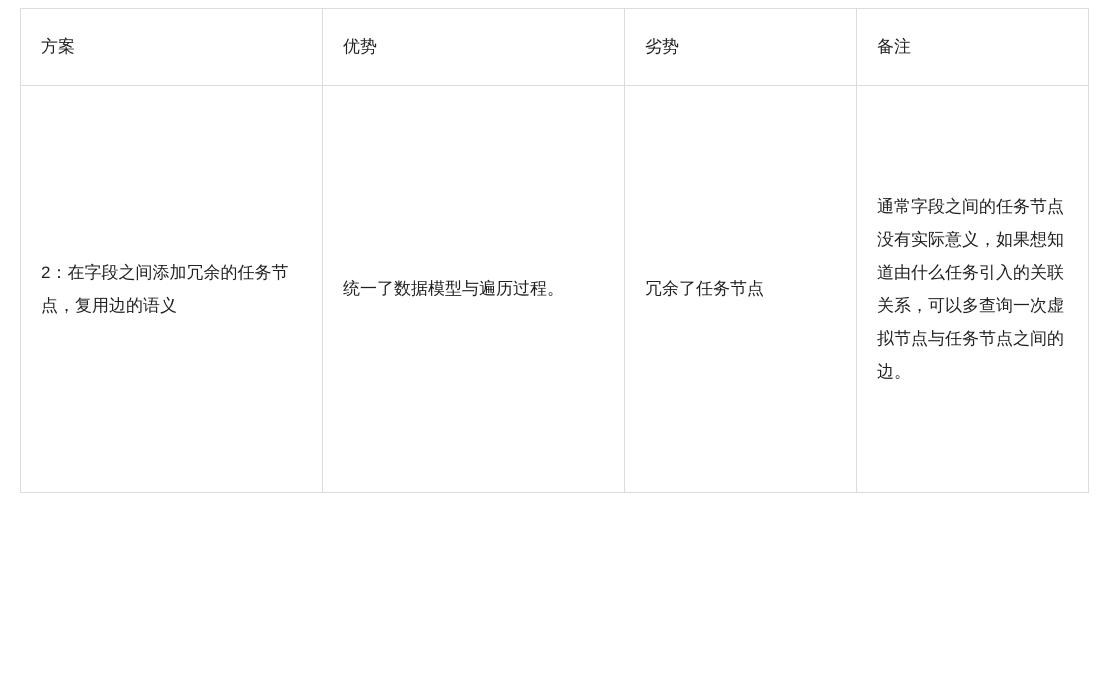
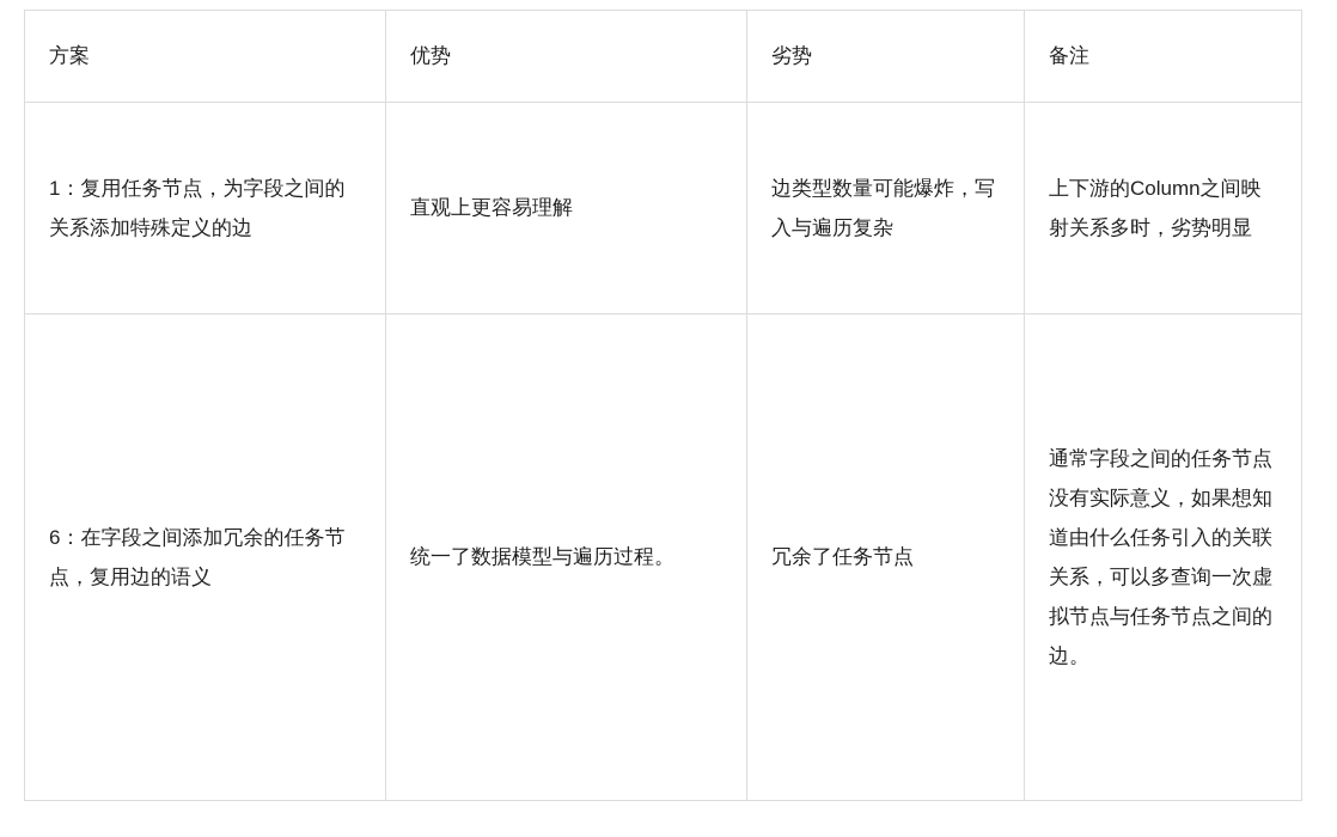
  方案	优势	劣势	备注
+ 1：复用任务节点，为字段之间的关系添加特殊定义的边	直观上更容易理解	边类型数量可能爆炸，写入与遍历复杂	上下游的Column之间映射关系多时，劣势明显
- 2：在字段之间添加冗余的任务节点，复用边的语义	统一了数据模型与遍历过程。	冗余了任务节点	通常字段之间的任务节点没有实际意义，如果想知道由什么任务引入的关联关系，可以多查询一次虚拟节点与任务节点之间的边。
+ 6：在字段之间添加冗余的任务节点，复用边的语义	统一了数据模型与遍历过程。	冗余了任务节点	通常字段之间的任务节点没有实际意义，如果想知道由什么任务引入的关联关系，可以多查询一次虚拟节点与任务节点之间的边。
